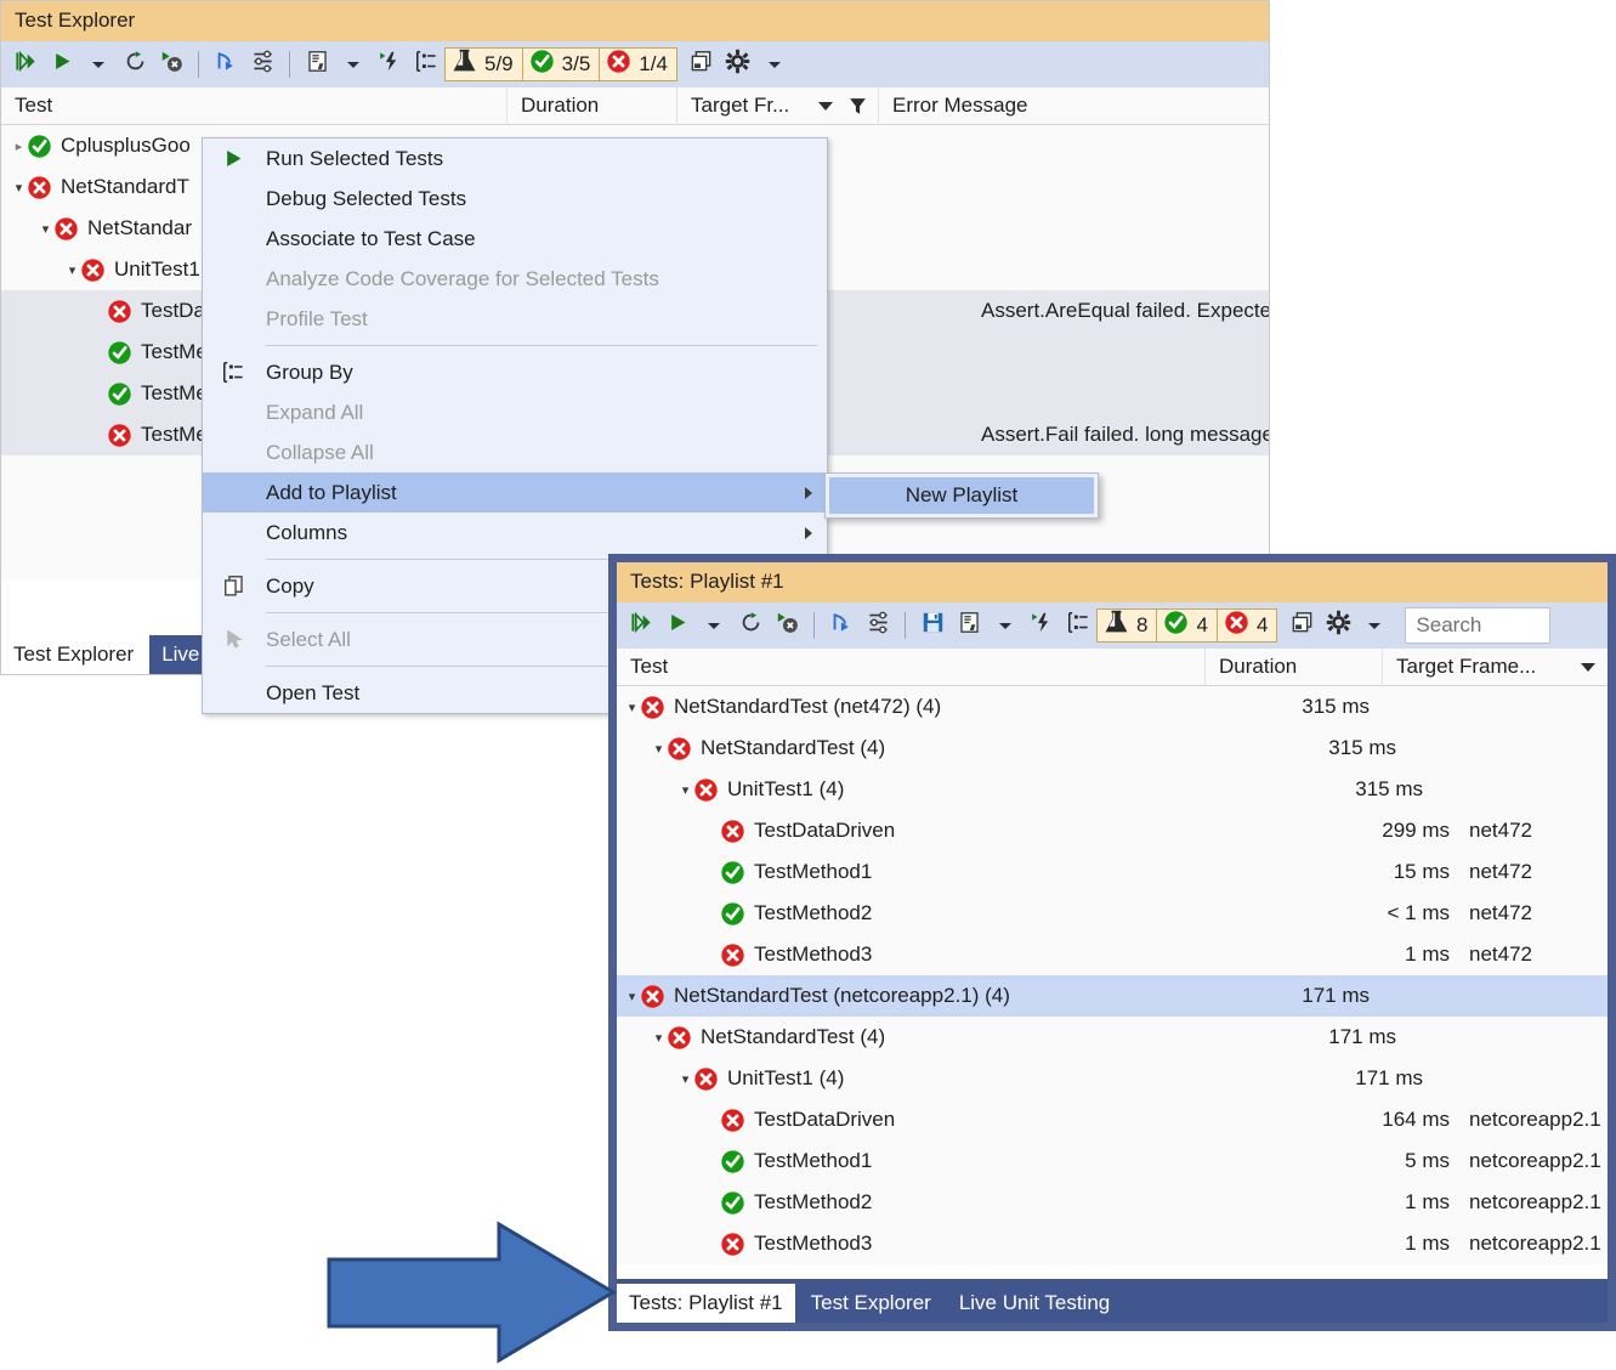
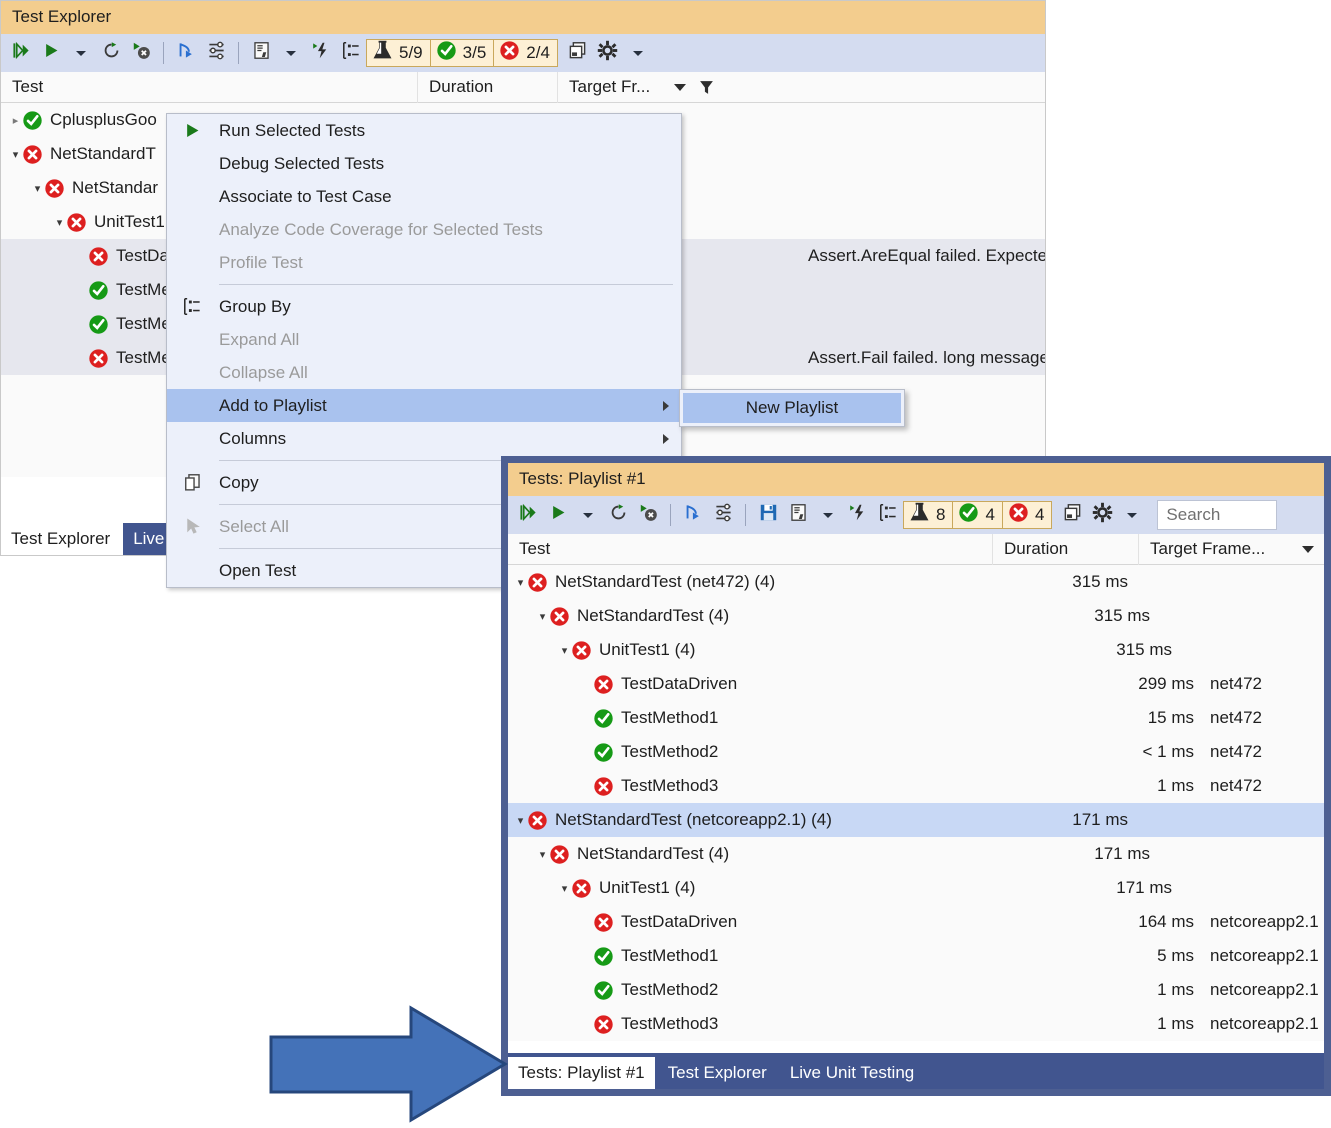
  Test Explorer
  5/9
  3/5
- 1/4
+ 2/4
  Test
  Duration
  Target Fr...
- Error Message
  ▸
  CplusplusGoo
  ▾
  NetStandardT
  ▾
  NetStandar
  ▾
  UnitTest1
  TestDa
  Assert.AreEqual failed. Expecte
  TestM
  TestM
  TestM
  Assert.Fail failed. long message
  Test Explorer
  Live
  Run Selected Tests
  Debug Selected Tests
  Associate to Test Case
  Analyze Code Coverage for Selected Tests
  Profile Test
  Group By
  Expand All
  Collapse All
  Add to Playlist
  Columns
  Copy
  Select All
  Open Test
  New Playlist
  Tests: Playlist #1
  8
  4
  4
  Search
  Test
  Duration
  Target Frame...
  ▾
  NetStandardTest (net472) (4)
  315 ms
  ▾
  NetStandardTest (4)
  315 ms
  ▾
  UnitTest1 (4)
  315 ms
  TestDataDriven
  299 ms
  net472
  TestMethod1
  15 ms
  net472
  TestMethod2
  < 1 ms
  net472
  TestMethod3
  1 ms
  net472
  ▾
  NetStandardTest (netcoreapp2.1) (4)
  171 ms
  ▾
  NetStandardTest (4)
  171 ms
  ▾
  UnitTest1 (4)
  171 ms
  TestDataDriven
  164 ms
  netcoreapp2.1
  TestMethod1
  5 ms
  netcoreapp2.1
  TestMethod2
  1 ms
  netcoreapp2.1
  TestMethod3
  1 ms
  netcoreapp2.1
  Tests: Playlist #1
  Test Explorer
  Live Unit Testing
